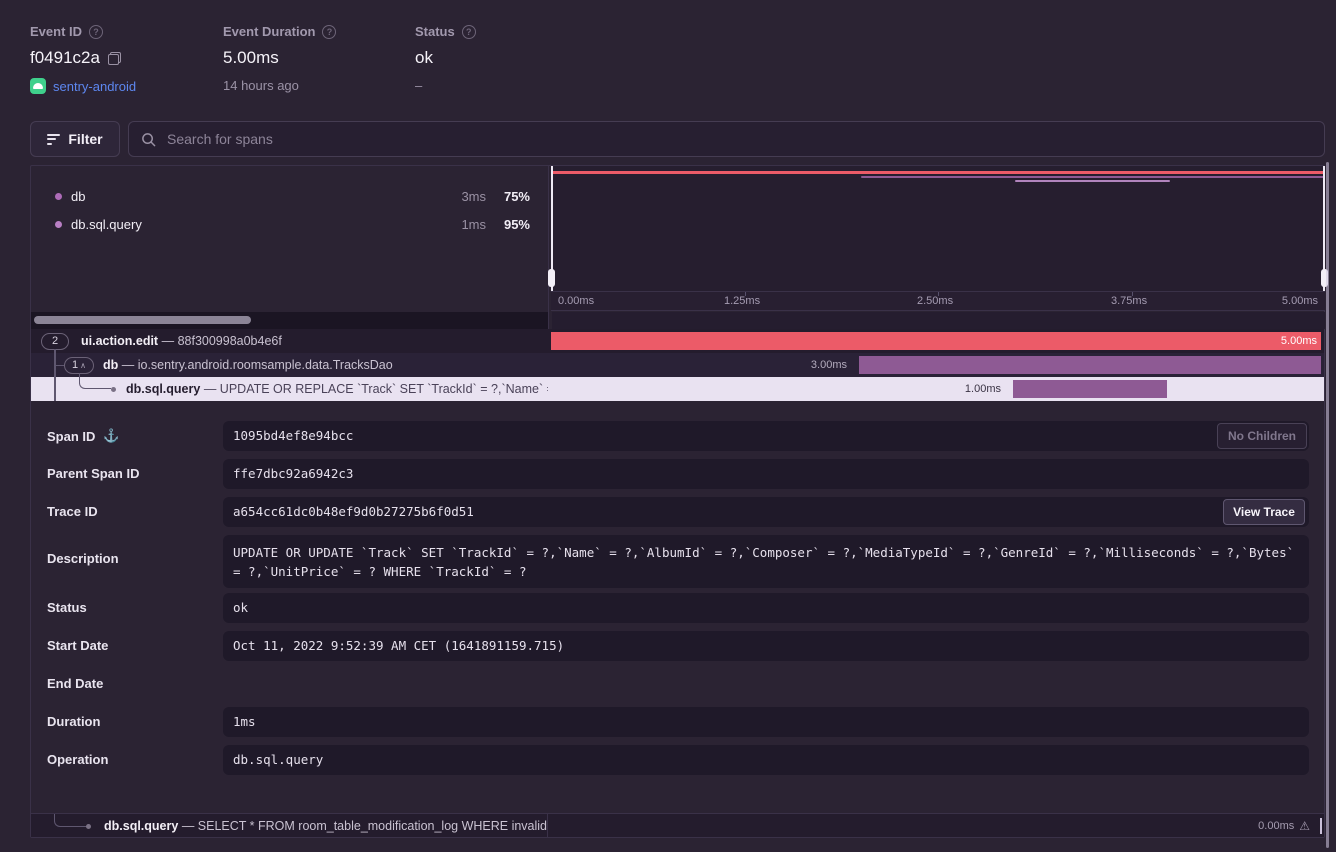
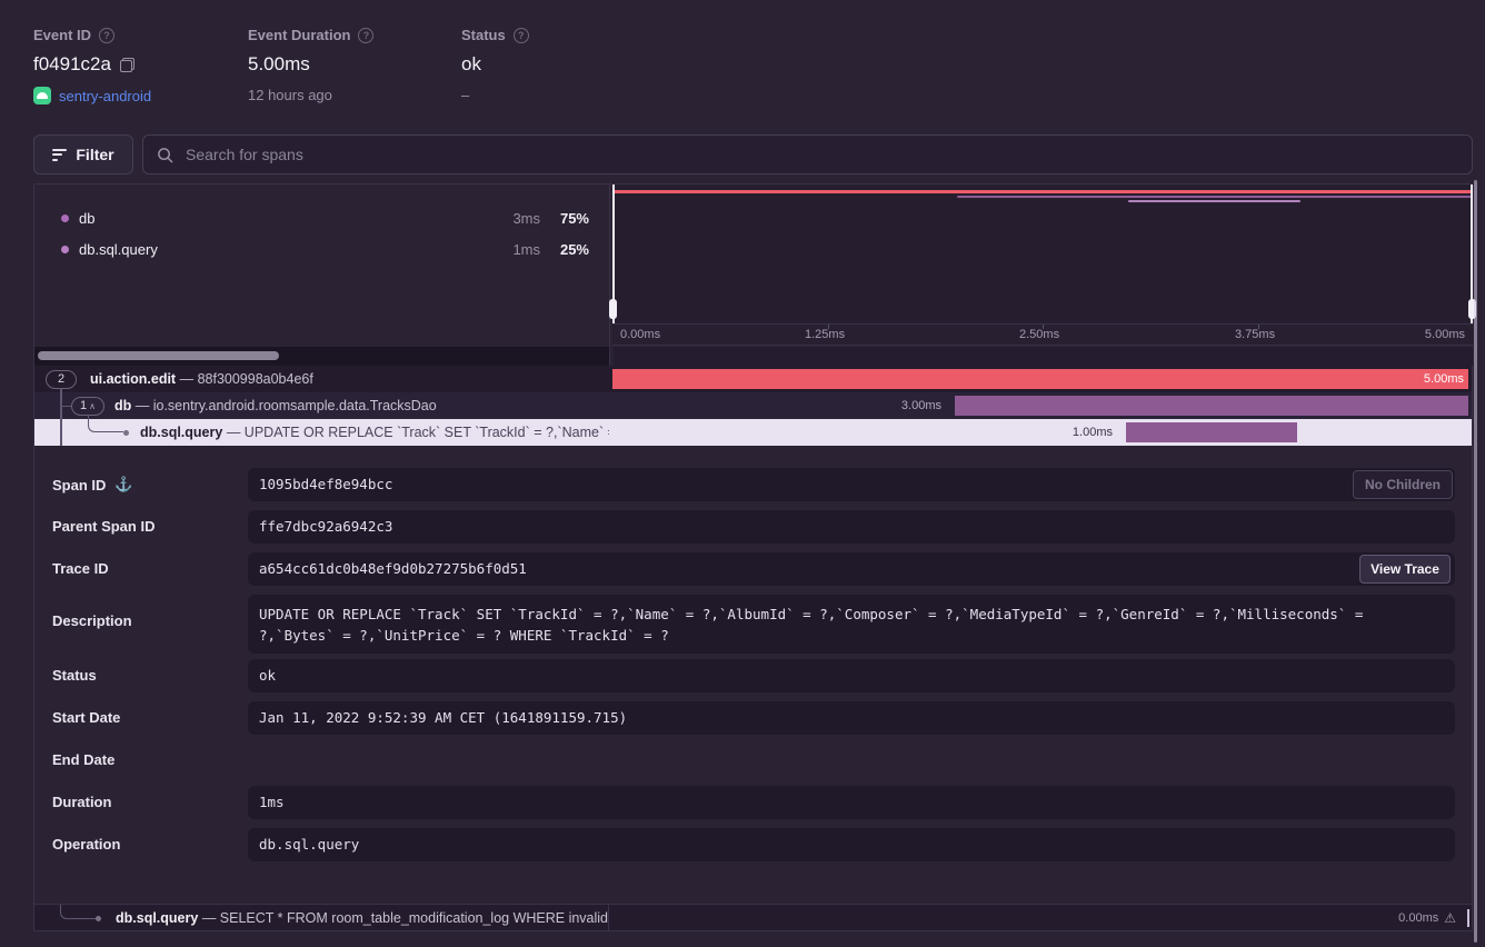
  Event ID
  f0491c2a
  sentry-android
  Event Duration
  5.00ms
- 14 hours ago
+ 12 hours ago
  Status
  ok
  –
  Filter
  Search for spans
  db
  3ms
  75%
  db.sql.query
  1ms
- 95%
+ 25%
  0.00ms
  1.25ms
  2.50ms
  3.75ms
  5.00ms
  2
  ui.action.edit
  — 88f300998a0b4e6f
  5.00ms
  1
  ∧
  db
  — io.sentry.android.roomsample.data.TracksDao
  3.00ms
  db.sql.query
  — UPDATE OR REPLACE `Track` SET `TrackId` = ?,`Name`
  1.00ms
  Span ID
  ⚓
  1095bd4ef8e94bcc
  No Children
  Parent Span ID
  ffe7dbc92a6942c3
  Trace ID
  a654cc61dc0b48ef9d0b27275b6f0d51
  View Trace
  Description
- UPDATE OR UPDATE `Track` SET `TrackId` = ?,`Name` = ?,`AlbumId` = ?,`Composer` = ?,`MediaTypeId` = ?,`GenreId` = ?,`Milliseconds` = ?,`Bytes` = ?,`UnitPrice` = ? WHERE `TrackId` = ?
+ UPDATE OR REPLACE `Track` SET `TrackId` = ?,`Name` = ?,`AlbumId` = ?,`Composer` = ?,`MediaTypeId` = ?,`GenreId` = ?,`Milliseconds` = ?,`Bytes` = ?,`UnitPrice` = ? WHERE `TrackId` = ?
  Status
  ok
  Start Date
- Oct 11, 2022 9:52:39 AM CET (1641891159.715)
+ Jan 11, 2022 9:52:39 AM CET (1641891159.715)
  End Date
  Duration
  1ms
  Operation
  db.sql.query
  db.sql.query
  — SELECT * FROM room_table_modification_log WHERE invalid
  0.00ms
  ⚠
